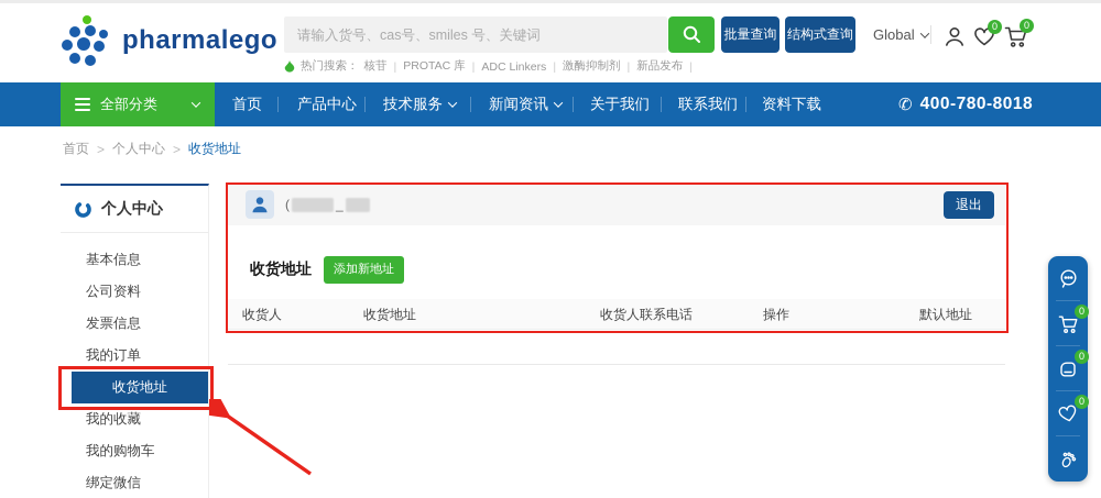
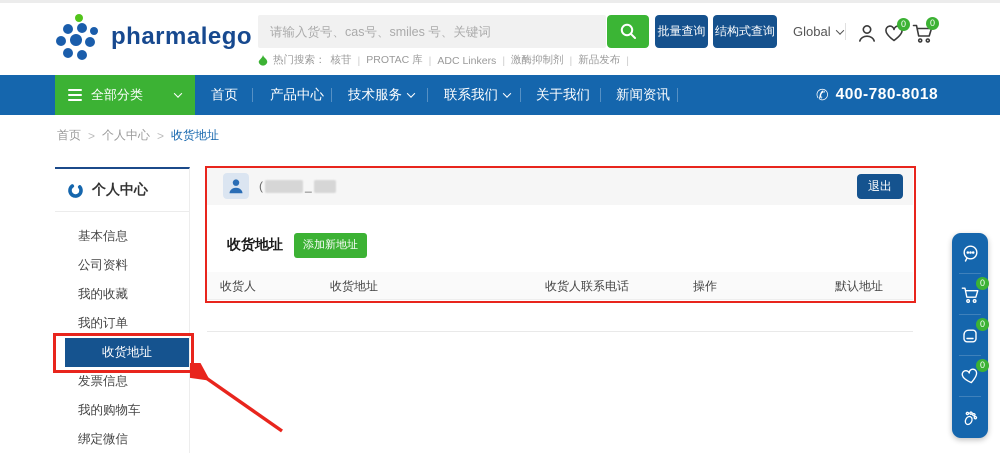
  pharmalego
  请输入货号、cas号、smiles 号、关键词
  热门搜索：
  核苷
  |
  PROTAC 库
  ADC Linkers
  |
  激酶抑制剂
  |
  新品发布
  |
  批量查询
  结构式查询
  Global
  0
  0
  全部分类
  首页
  产品中心
  技术服务
- 新闻资讯
+ 联系我们
  关于我们
- 联系我们
+ 新闻资讯
- 资料下载
  ✆
  400-780-8018
  首页
  >
  个人中心
  >
  收货地址
  个人中心
  基本信息
  公司资料
- 发票信息
+ 我的收藏
  我的订单
  收货地址
- 我的收藏
+ 发票信息
  我的购物车
  绑定微信
  (
  _
  退出
  收货地址
  添加新地址
  收货人
  收货地址
  收货人联系电话
  操作
  默认地址
  0
  0
  0
